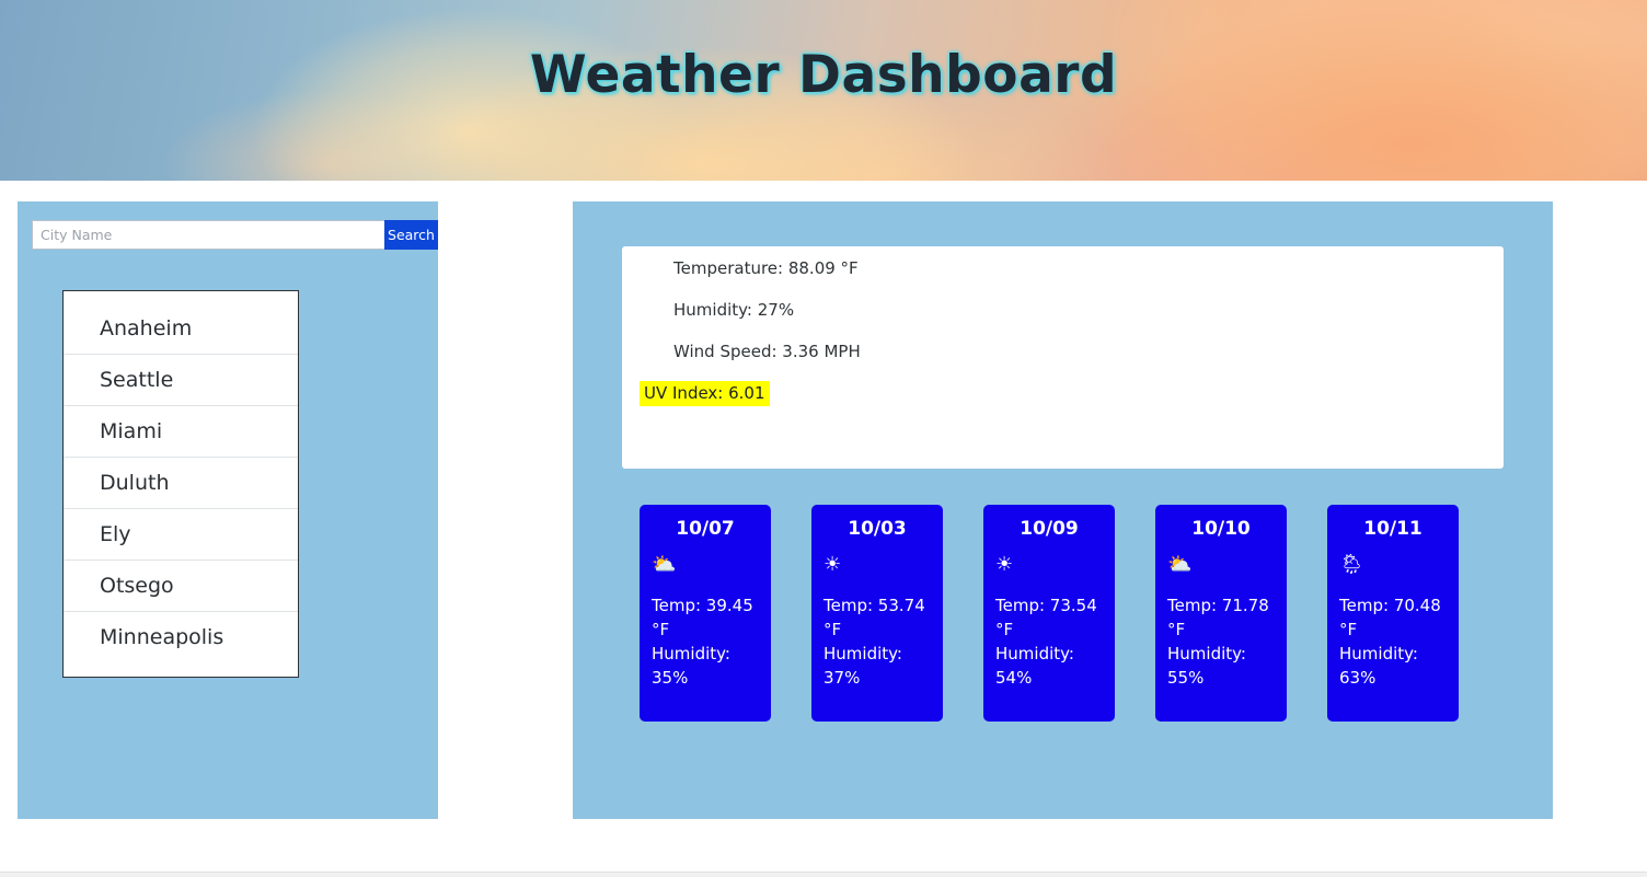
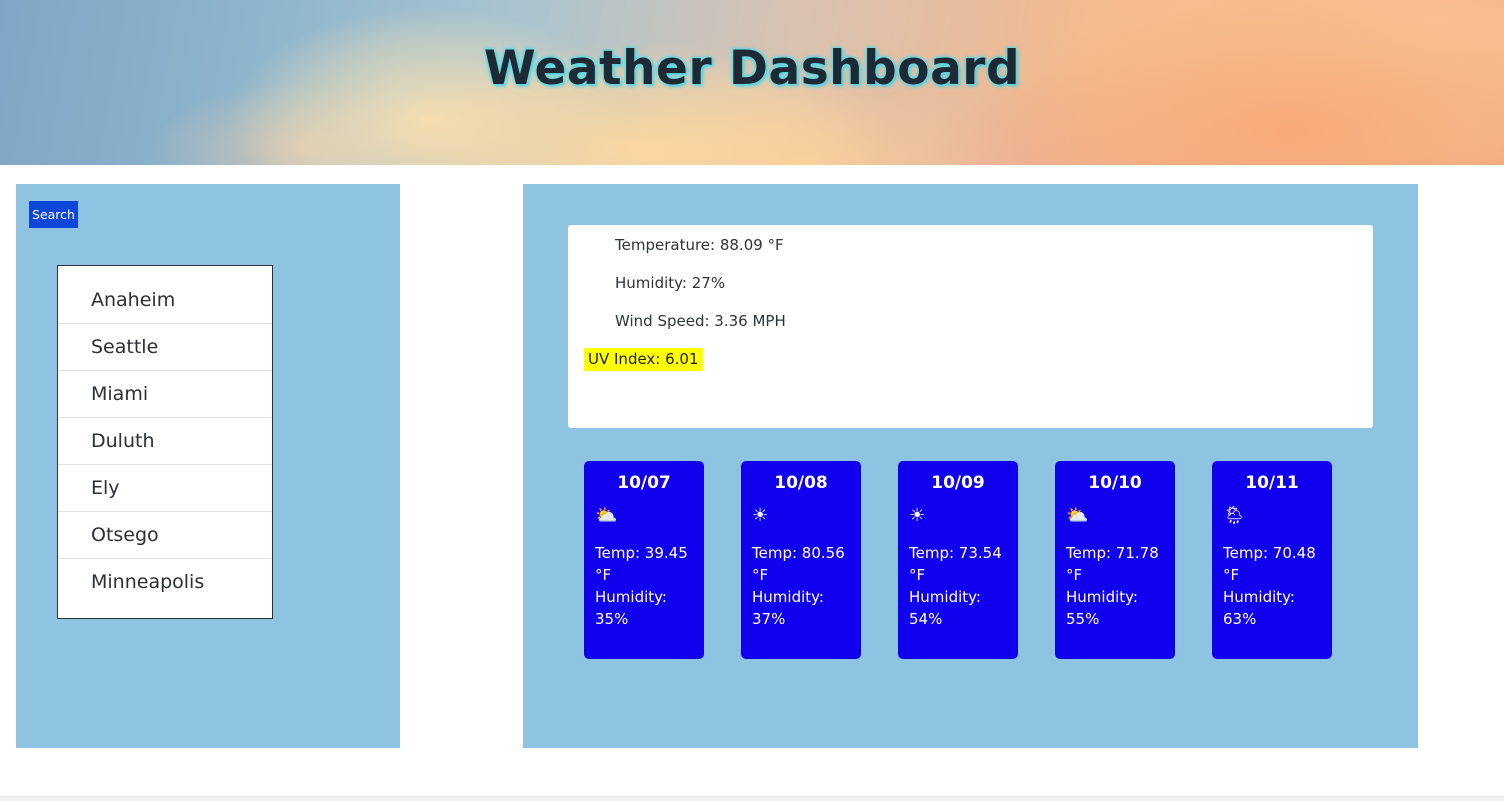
  Weather Dashboard
- City Name
  Search
  Anaheim
  Seattle
  Miami
  Duluth
  Ely
  Otsego
  Minneapolis
  Temperature: 88.09 °F
  Humidity: 27%
  Wind Speed: 3.36 MPH
  UV Index: 6.01
  10/07
  ⛅
  Temp: 39.45 °F
  Humidity: 35%
- 10/03
+ 10/08
  ☀
- Temp: 53.74 °F
+ Temp: 80.56 °F
  Humidity: 37%
  10/09
  ☀
  Temp: 73.54 °F
  Humidity: 54%
  10/10
  ⛅
  Temp: 71.78 °F
  Humidity: 55%
  10/11
  🌦
  Temp: 70.48 °F
  Humidity: 63%
